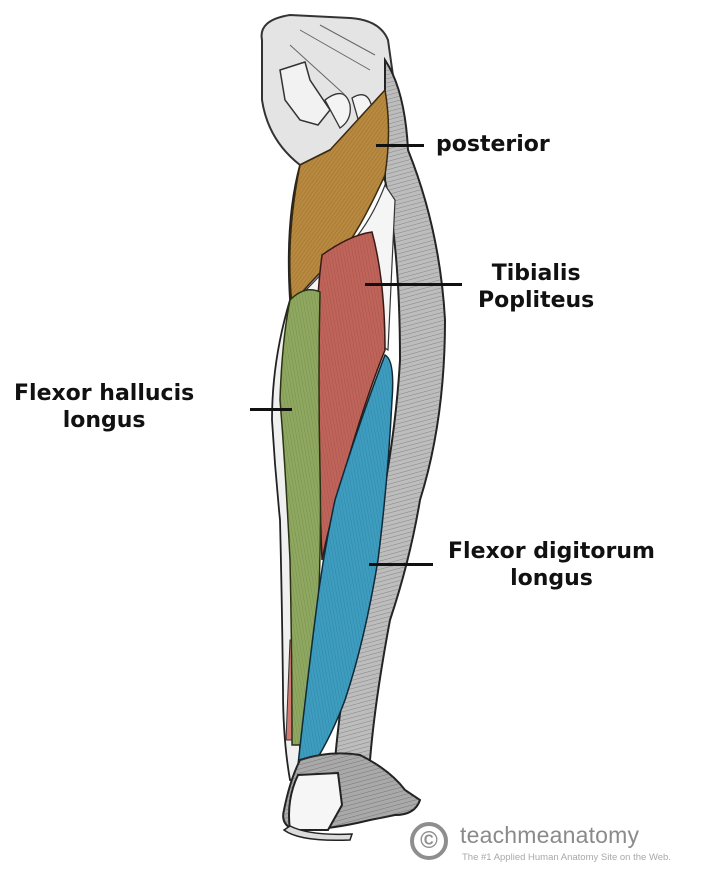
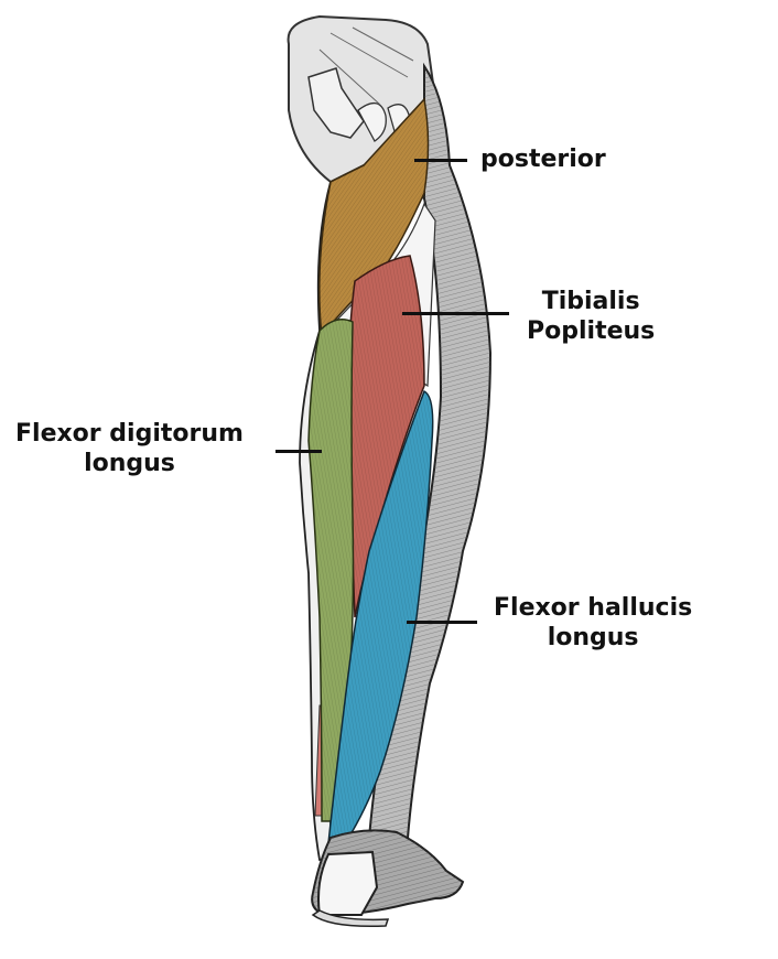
  posterior
  Tibialis
  Popliteus
- Flexor hallucis
+ Flexor digitorum
  longus
- Flexor digitorum
+ Flexor hallucis
  longus
- ©
- teachmeanatomy
- The #1 Applied Human Anatomy Site on the Web.
